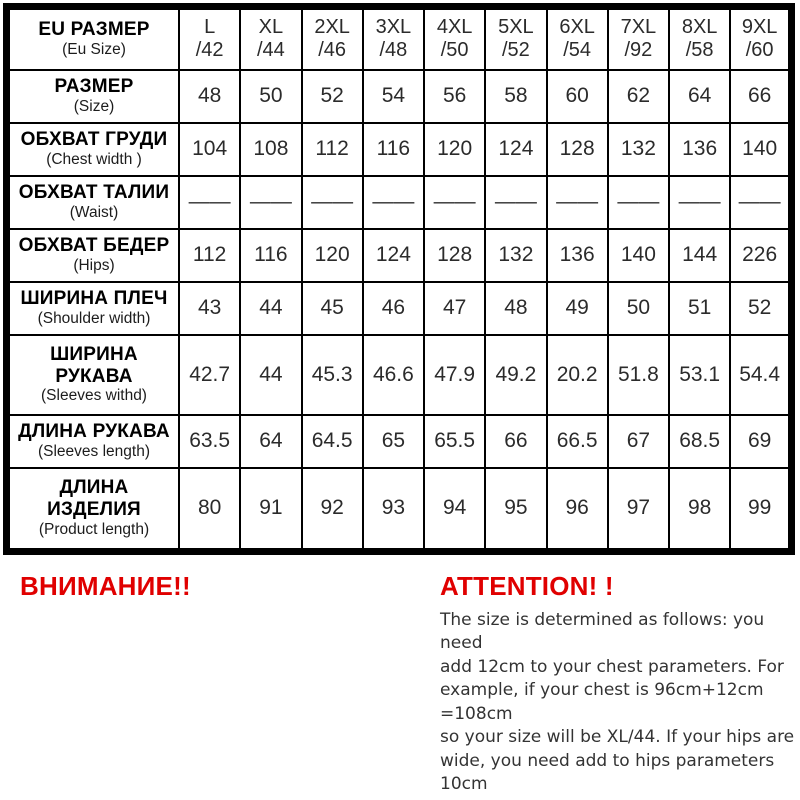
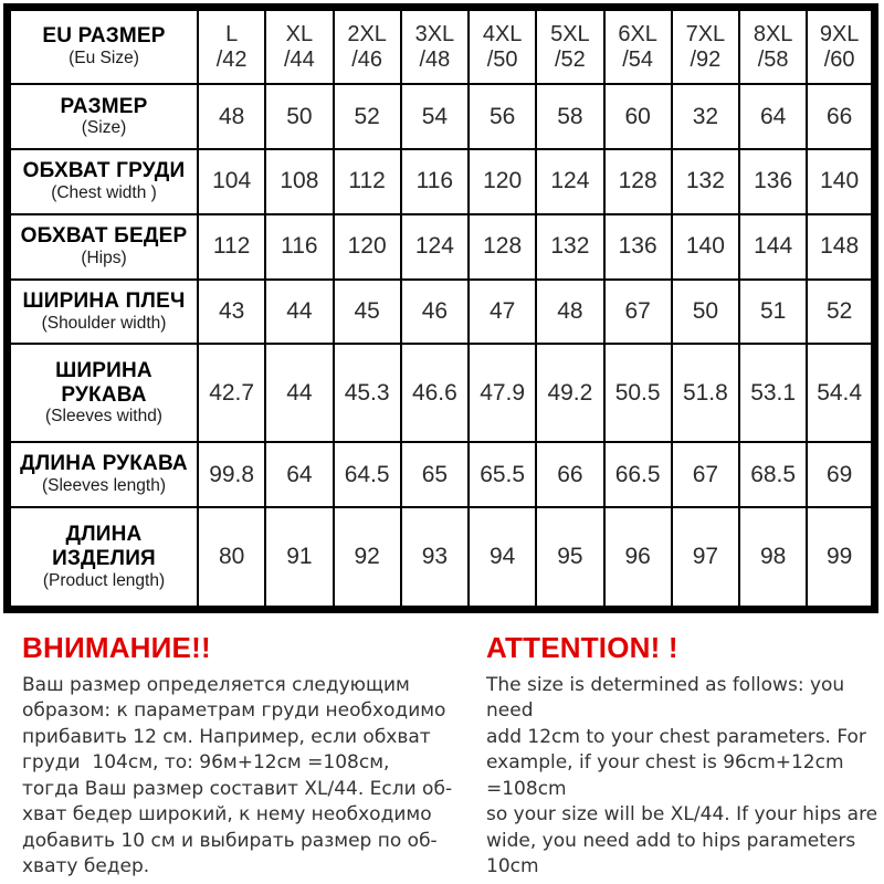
  EU РАЗМЕР(Eu Size)	L /42	XL /44	2XL /46	3XL /48	4XL /50	5XL /52	6XL /54	7XL /92	8XL /58	9XL /60
- РАЗМЕР(Size)	48	50	52	54	56	58	60	62	64	66
+ РАЗМЕР(Size)	48	50	52	54	56	58	60	32	64	66
  ОБХВАТ ГРУДИ(Chest width )	104	108	112	116	120	124	128	132	136	140
- ОБХВАТ ТАЛИИ(Waist)	——	——	——	——	——	——	——	——	——	——
- ОБХВАТ БЕДЕР(Hips)	112	116	120	124	128	132	136	140	144	226
+ ОБХВАТ БЕДЕР(Hips)	112	116	120	124	128	132	136	140	144	148
- ШИРИНА ПЛЕЧ(Shoulder width)	43	44	45	46	47	48	49	50	51	52
+ ШИРИНА ПЛЕЧ(Shoulder width)	43	44	45	46	47	48	67	50	51	52
- ШИРИНА РУКАВА(Sleeves withd)	42.7	44	45.3	46.6	47.9	49.2	20.2	51.8	53.1	54.4
+ ШИРИНА РУКАВА(Sleeves withd)	42.7	44	45.3	46.6	47.9	49.2	50.5	51.8	53.1	54.4
- ДЛИНА РУКАВА(Sleeves length)	63.5	64	64.5	65	65.5	66	66.5	67	68.5	69
+ ДЛИНА РУКАВА(Sleeves length)	99.8	64	64.5	65	65.5	66	66.5	67	68.5	69
  ДЛИНА ИЗДЕЛИЯ(Product length)	80	91	92	93	94	95	96	97	98	99
  ВНИМАНИЕ!!
+ Ваш размер определяется следующим
+ образом: к параметрам груди необходимо
+ прибавить 12 см. Например, если обхват
+ груди 104см, то: 96м+12см =108см,
+ тогда Ваш размер составит XL/44. Если об-
+ хват бедер широкий, к нему необходимо
+ добавить 10 см и выбирать размер по об-
+ хвату бедер.
  ATTENTION! !
  The size is determined as follows: you need
  add 12cm to your chest parameters. For
  example, if your chest is 96cm+12cm =108cm
  so your size will be XL/44. If your hips are
  wide, you need add to hips parameters 10cm
